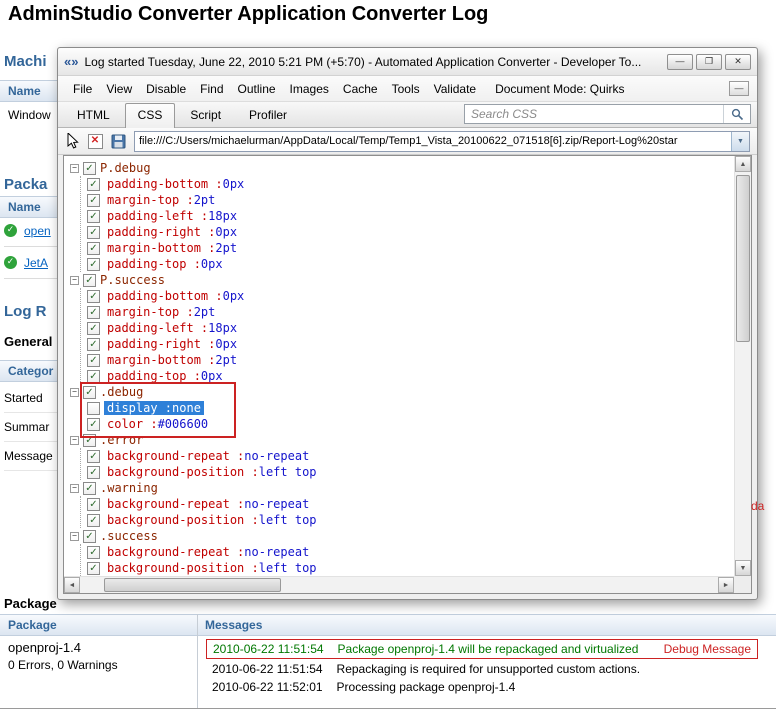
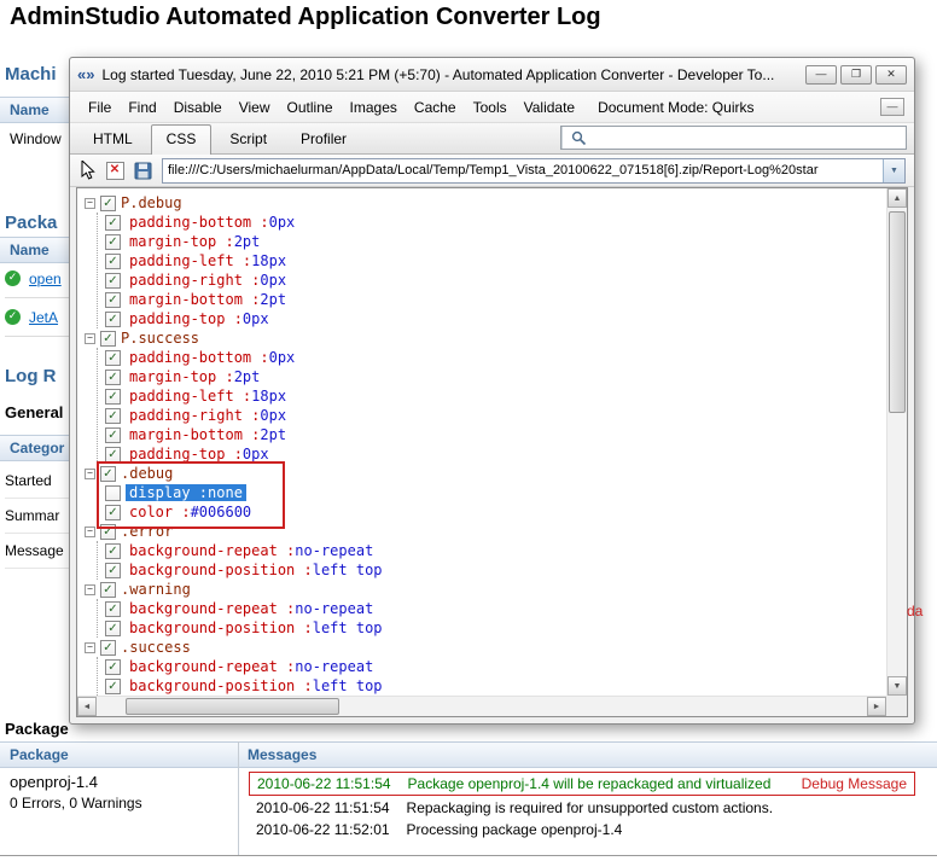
- AdminStudio Converter Application Converter Log
+ AdminStudio Automated Application Converter Log
  Machi
  Name
  Window
  Packa
  Name
  ✓
  open
  ✓
  JetA
  Log R
  General
  Categor
  Started
  Summar
  Message
  da
  Package
  Package
  Messages
  openproj-1.4
  0 Errors, 0 Warnings
  2010-06-22 11:51:54
  Package openproj-1.4 will be repackaged and virtualized
  Debug Message
  2010-06-22 11:51:54 Repackaging is required for unsupported custom actions.
  2010-06-22 11:52:01 Processing package openproj-1.4
  «»
  Log started Tuesday, June 22, 2010 5:21 PM (+5:70) - Automated Application Converter - Developer To...
  —
  ❐
  ✕
  File
- View
+ Find
  Disable
- Find
+ View
  Outline
  Images
  Cache
  Tools
  Validate
  Document Mode: Quirks
  —
  HTML
  CSS
  Script
  Profiler
- Search CSS
  ✕
  file:///C:/Users/michaelurman/AppData/Local/Temp/Temp1_Vista_20100622_071518[6].zip/Report-Log%20star
  −
  ✓
  P.debug
  ✓
  padding-bottom :
  0px
  ✓
  margin-top :
  2pt
  ✓
  padding-left :
  18px
  ✓
  padding-right :
  0px
  ✓
  margin-bottom :
  2pt
  ✓
  padding-top :
  0px
  −
  ✓
  P.success
  ✓
  padding-bottom :
  0px
  ✓
  margin-top :
  2pt
  ✓
  padding-left :
  18px
  ✓
  padding-right :
  0px
  ✓
  margin-bottom :
  2pt
  ✓
  padding-top :
  0px
  −
  ✓
  .debug
  display :
  none
  ✓
  color :
  #006600
  −
  ✓
  .error
  ✓
  background-repeat :
  no-repeat
  ✓
  background-position :
  left top
  −
  ✓
  .warning
  ✓
  background-repeat :
  no-repeat
  ✓
  background-position :
  left top
  −
  ✓
  .success
  ✓
  background-repeat :
  no-repeat
  ✓
  background-position :
  left top
